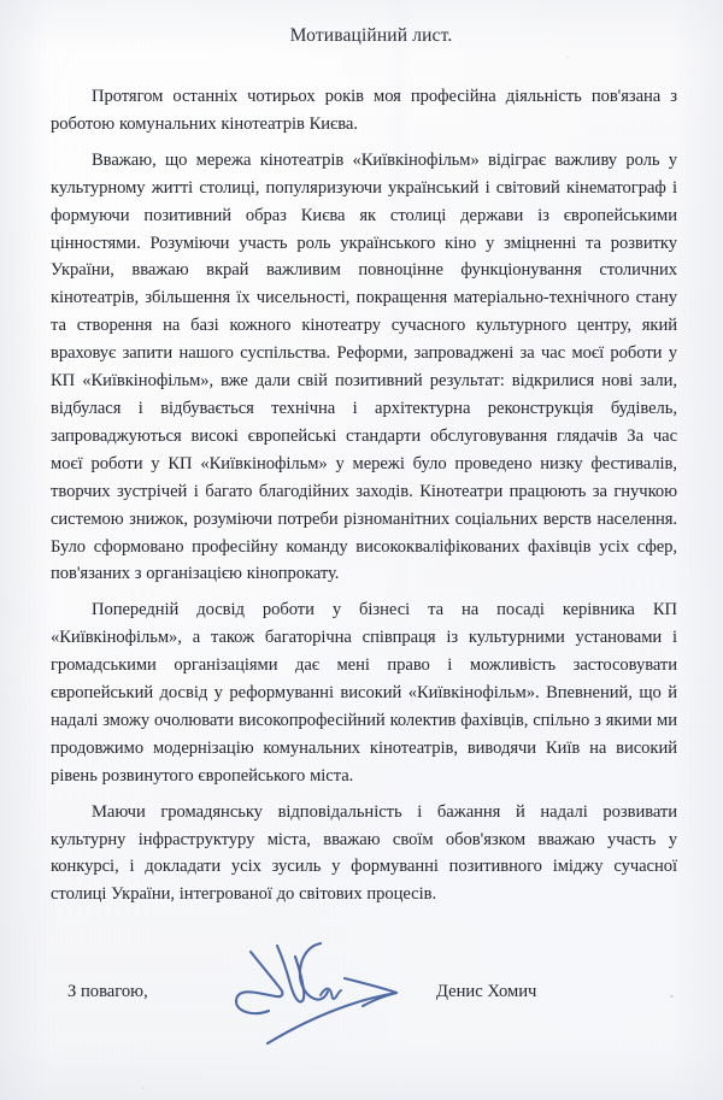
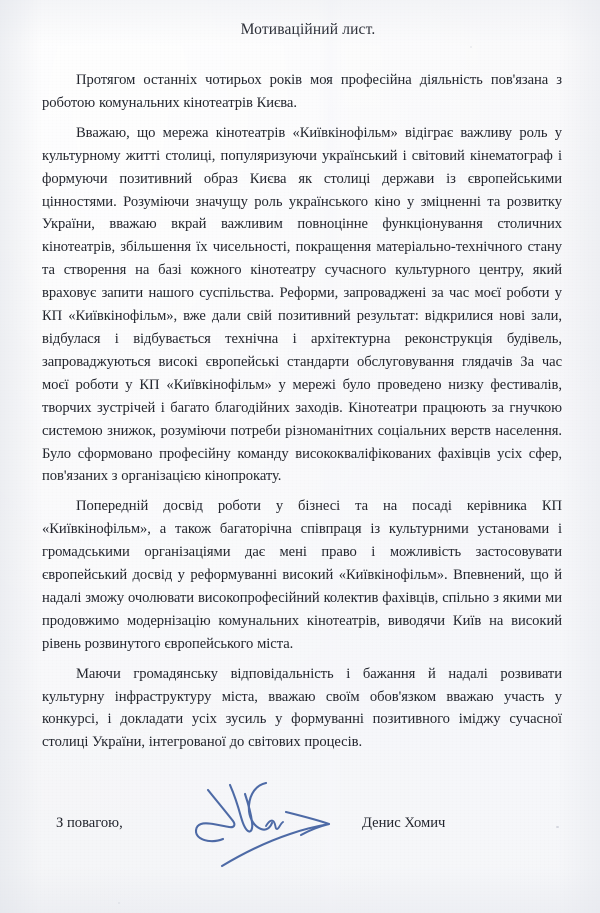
  Мотиваційний лист.
  Протягом останніх чотирьох років моя професійна діяльність пов'язана з роботою комунальних кінотеатрів Києва.
- Вважаю, що мережа кінотеатрів «Київкінофільм» відіграє важливу роль у культурному житті столиці, популяризуючи український і світовий кінематограф і формуючи позитивний образ Києва як столиці держави із європейськими цінностями. Розуміючи участь роль українського кіно у зміцненні та розвитку України, вважаю вкрай важливим повноцінне функціонування столичних кінотеатрів, збільшення їх чисельності, покращення матеріально-технічного стану та створення на базі кожного кінотеатру сучасного культурного центру, який враховує запити нашого суспільства. Реформи, запроваджені за час моєї роботи у КП «Київкінофільм», вже дали свій позитивний результат: відкрилися нові зали, відбулася і відбувається технічна і архітектурна реконструкція будівель, запроваджуються високі європейські стандарти обслуговування глядачів За час моєї роботи у КП «Київкінофільм» у мережі було проведено низку фестивалів, творчих зустрічей і багато благодійних заходів. Кінотеатри працюють за гнучкою системою знижок, розуміючи потреби різноманітних соціальних верств населення. Було сформовано професійну команду висококваліфікованих фахівців усіх сфер, пов'язаних з організацією кінопрокату.
+ Вважаю, що мережа кінотеатрів «Київкінофільм» відіграє важливу роль у культурному житті столиці, популяризуючи український і світовий кінематограф і формуючи позитивний образ Києва як столиці держави із європейськими цінностями. Розуміючи значущу роль українського кіно у зміцненні та розвитку України, вважаю вкрай важливим повноцінне функціонування столичних кінотеатрів, збільшення їх чисельності, покращення матеріально-технічного стану та створення на базі кожного кінотеатру сучасного культурного центру, який враховує запити нашого суспільства. Реформи, запроваджені за час моєї роботи у КП «Київкінофільм», вже дали свій позитивний результат: відкрилися нові зали, відбулася і відбувається технічна і архітектурна реконструкція будівель, запроваджуються високі європейські стандарти обслуговування глядачів За час моєї роботи у КП «Київкінофільм» у мережі було проведено низку фестивалів, творчих зустрічей і багато благодійних заходів. Кінотеатри працюють за гнучкою системою знижок, розуміючи потреби різноманітних соціальних верств населення. Було сформовано професійну команду висококваліфікованих фахівців усіх сфер, пов'язаних з організацією кінопрокату.
  Попередній досвід роботи у бізнесі та на посаді керівника КП «Київкінофільм», а також багаторічна співпраця із культурними установами і громадськими організаціями дає мені право і можливість застосовувати європейський досвід у реформуванні високий «Київкінофільм». Впевнений, що й надалі зможу очолювати високопрофесійний колектив фахівців, спільно з якими ми продовжимо модернізацію комунальних кінотеатрів, виводячи Київ на високий рівень розвинутого європейського міста.
  Маючи громадянську відповідальність і бажання й надалі розвивати культурну інфраструктуру міста, вважаю своїм обов'язком вважаю участь у конкурсі, і докладати усіх зусиль у формуванні позитивного іміджу сучасної столиці України, інтегрованої до світових процесів.
  З повагою,
  Денис Хомич
